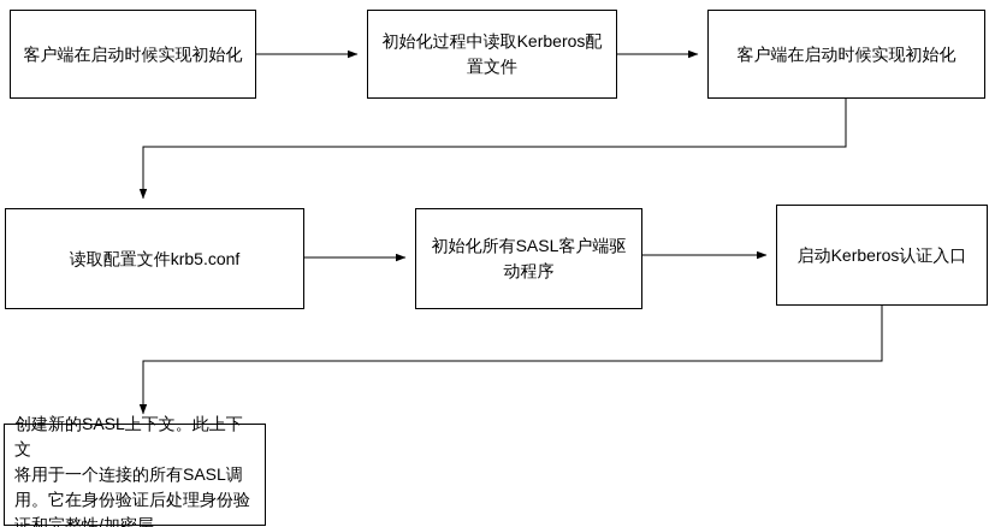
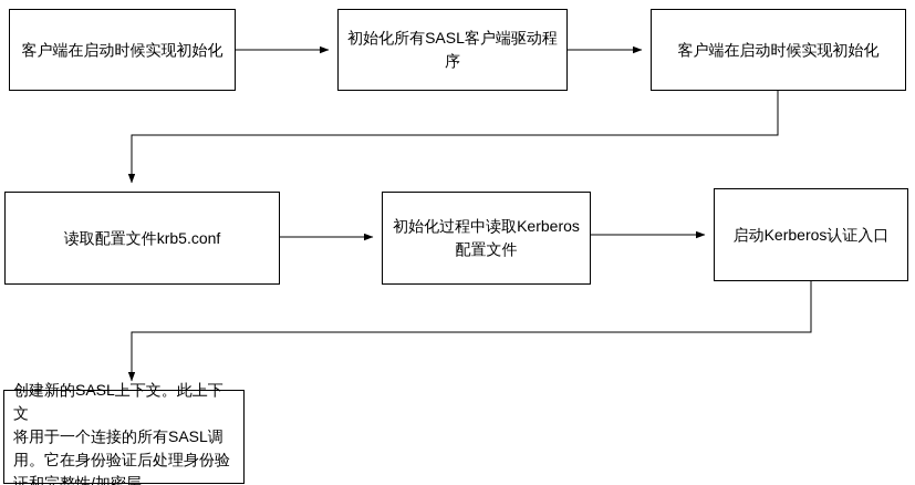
  客户端在启动时候实现初始化
- 初始化过程中读取Kerberos配置文件
+ 初始化所有SASL客户端驱动程序
  客户端在启动时候实现初始化
  读取配置文件krb5.conf
- 初始化所有SASL客户端驱动程序
+ 初始化过程中读取Kerberos配置文件
  启动Kerberos认证入口
  创建新的SASL上下文。此上下文
  将用于一个连接的所有SASL调
  用。它在身份验证后处理身份验
  证和完整性/加密层。
